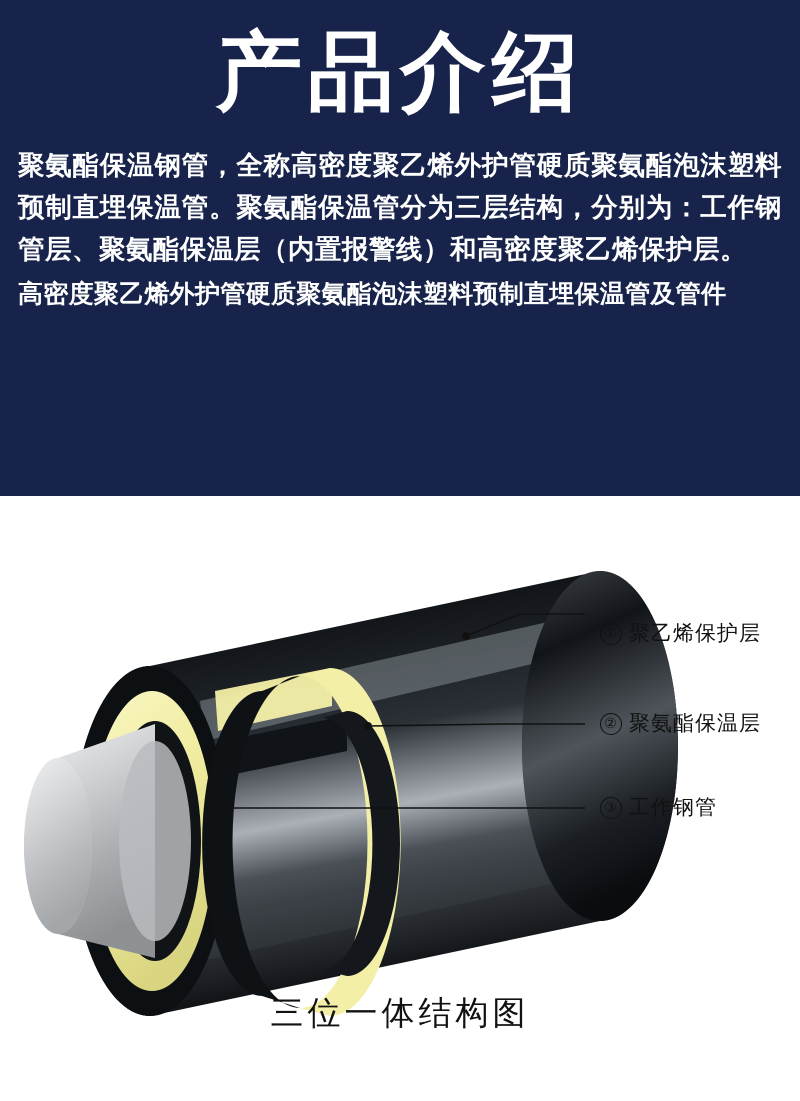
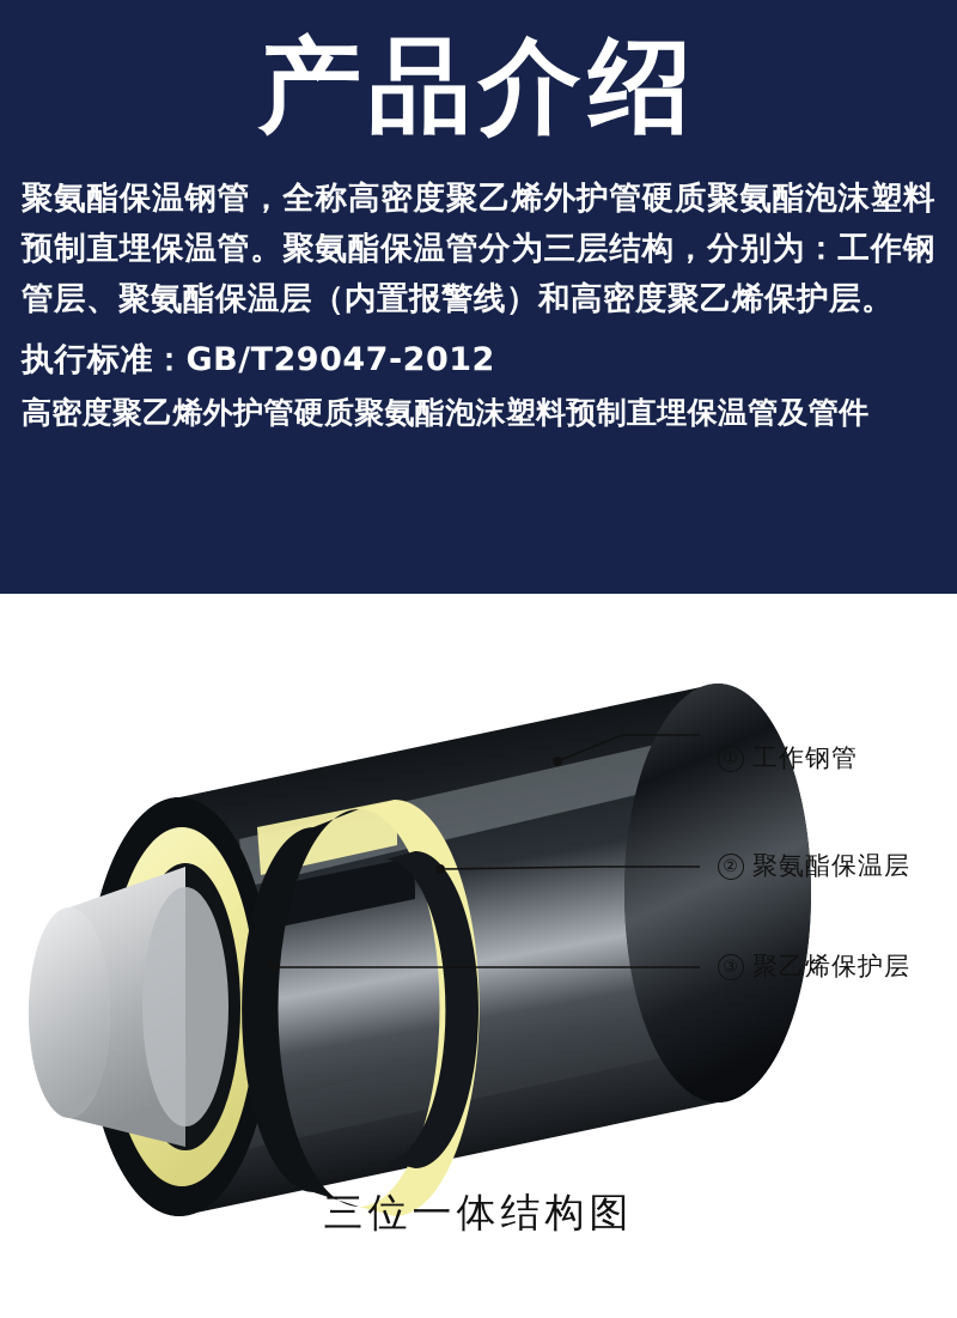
  产品介绍
  聚氨酯保温钢管，全称高密度聚乙烯外护管硬质聚氨酯泡沫塑料预制直埋保温管。聚氨酯保温管分为三层结构，分别为：工作钢管层、聚氨酯保温层（内置报警线）和高密度聚乙烯保护层。
+ 执行标准：GB/T29047-2012
  高密度聚乙烯外护管硬质聚氨酯泡沫塑料预制直埋保温管及管件
- 聚乙烯保护层
+ 工作钢管
  ② 聚氨酯保温层
- ③ 工作钢管
+ ③ 聚乙烯保护层
  三位一体结构图
